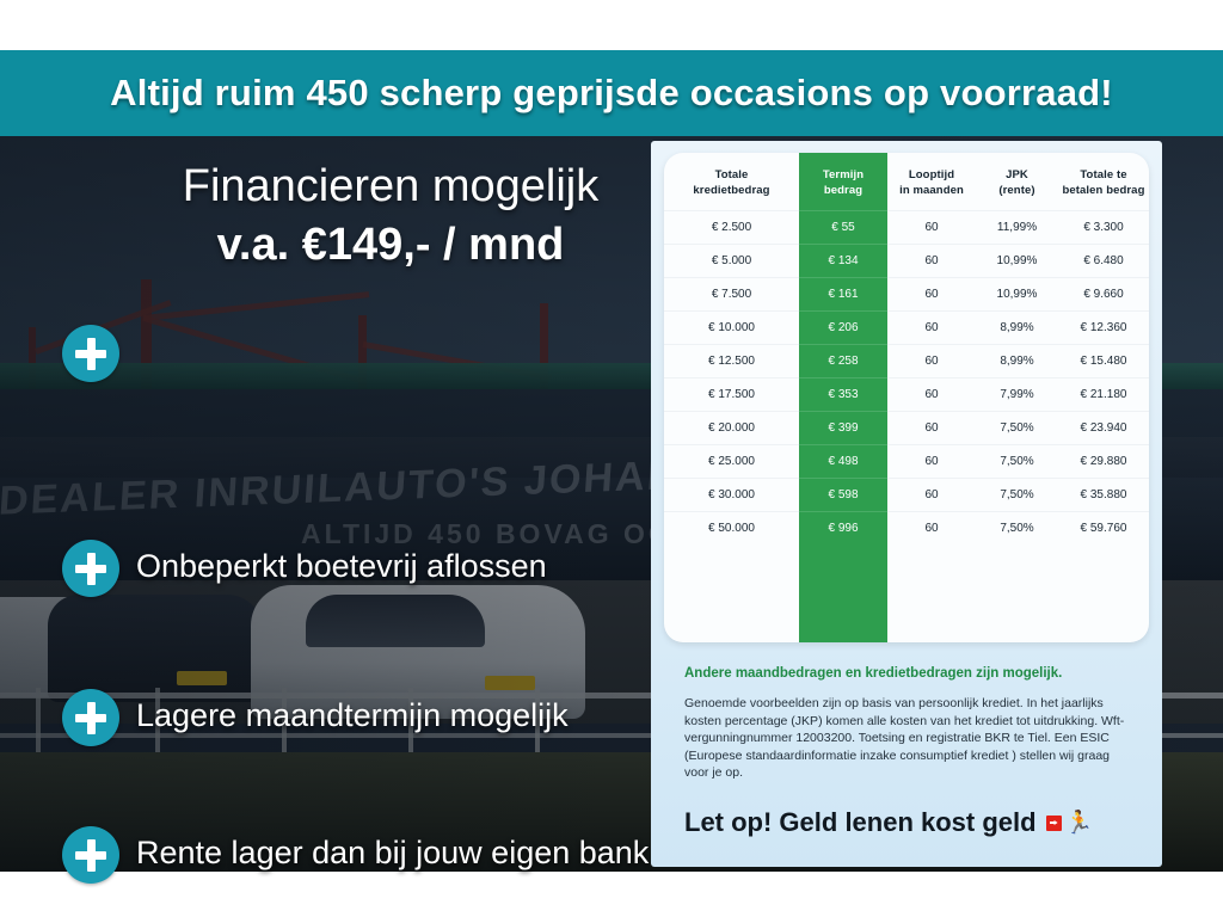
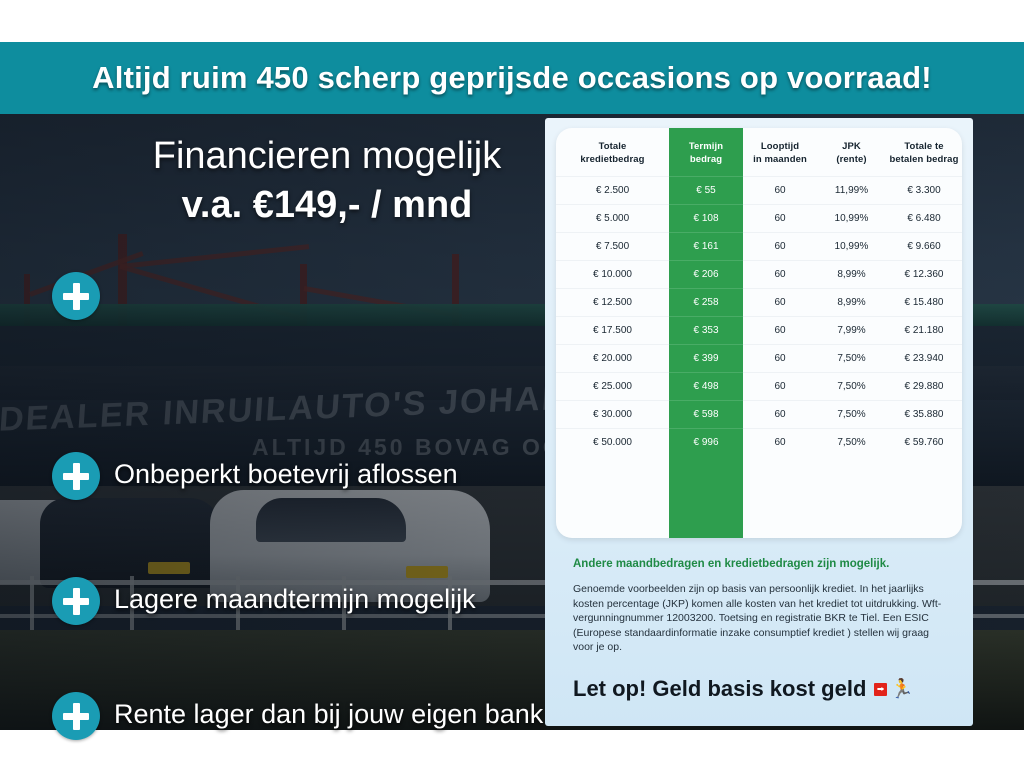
  Altijd ruim 450 scherp geprijsde occasions op voorraad!
  Financieren mogelijk
  v.a. €149,- / mnd
  Onbeperkt boetevrij aflossen
  Lagere maandtermijn mogelijk
  Rente lager dan bij jouw eigen bank
  Totale kredietbedrag	Termijn bedrag	Looptijd in maanden	JPK (rente)	Totale te betalen bedrag
  € 2.500	€ 55	60	11,99%	€ 3.300
- € 5.000	€ 134	60	10,99%	€ 6.480
+ € 5.000	€ 108	60	10,99%	€ 6.480
  € 7.500	€ 161	60	10,99%	€ 9.660
  € 10.000	€ 206	60	8,99%	€ 12.360
  € 12.500	€ 258	60	8,99%	€ 15.480
  € 17.500	€ 353	60	7,99%	€ 21.180
  € 20.000	€ 399	60	7,50%	€ 23.940
  € 25.000	€ 498	60	7,50%	€ 29.880
  € 30.000	€ 598	60	7,50%	€ 35.880
  € 50.000	€ 996	60	7,50%	€ 59.760
  Andere maandbedragen en kredietbedragen zijn mogelijk.
  Genoemde voorbeelden zijn op basis van persoonlijk krediet. In het jaarlijks kosten percentage (JKP) komen alle kosten van het krediet tot uitdrukking. Wft-vergunningnummer 12003200. Toetsing en registratie BKR te Tiel. Een ESIC (Europese standaardinformatie inzake consumptief krediet ) stellen wij graag voor je op.
- Let op! Geld lenen kost geld
+ Let op! Geld basis kost geld
  🏃
